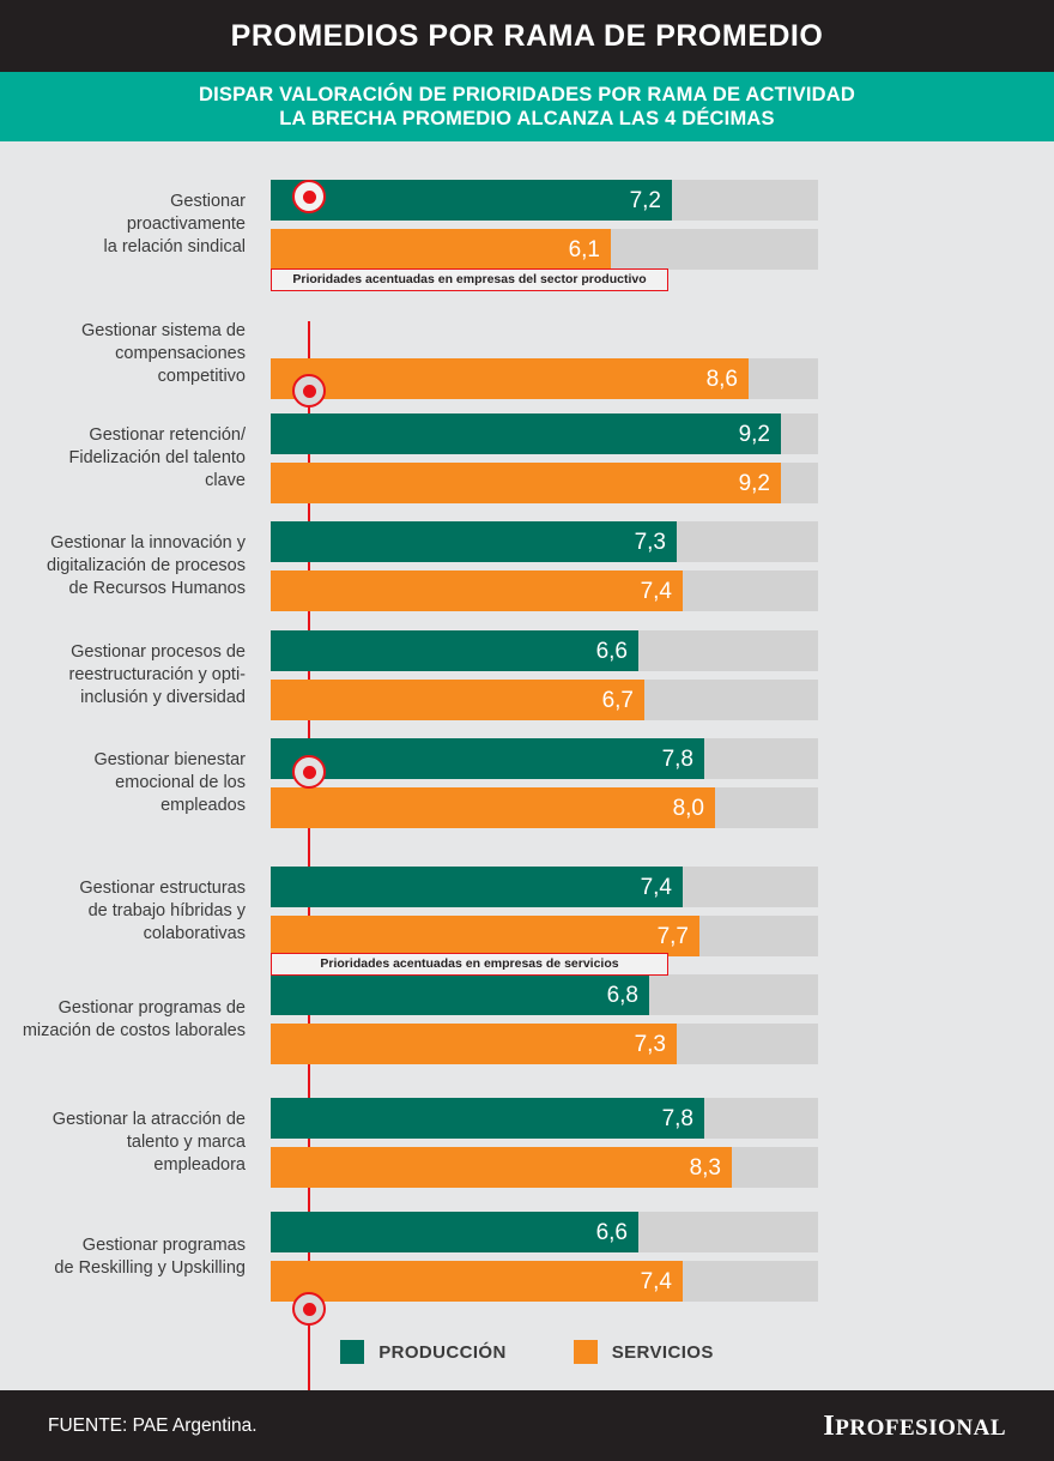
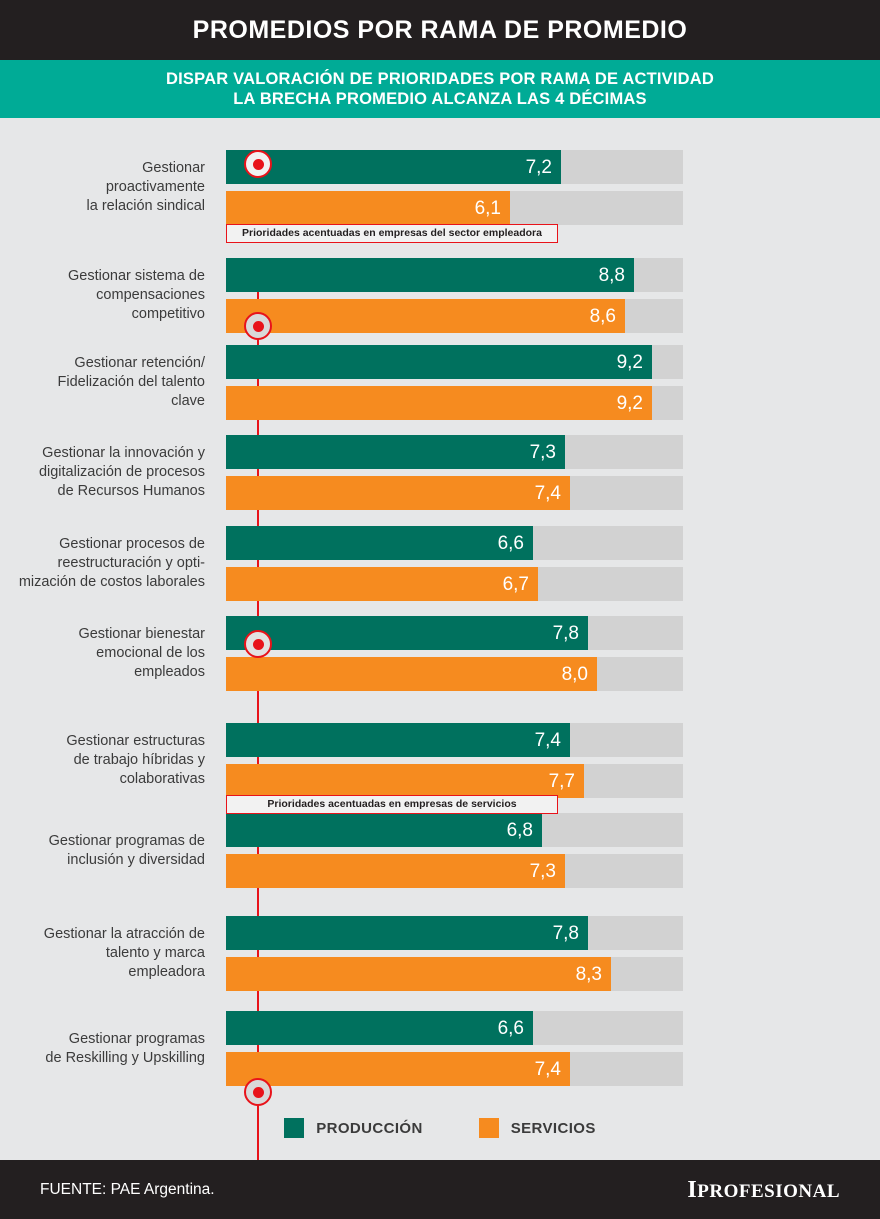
  PROMEDIOS POR RAMA DE PROMEDIO
  DISPAR VALORACIÓN DE PRIORIDADES POR RAMA DE ACTIVIDAD
  LA BRECHA PROMEDIO ALCANZA LAS 4 DÉCIMAS
  Gestionar
  proactivamente
  la relación sindical
  7,2
  6,1
  Gestionar sistema de
  compensaciones
  competitivo
+ 8,8
  8,6
  Gestionar retención/
  Fidelización del talento
  clave
  9,2
  9,2
  Gestionar la innovación y
  digitalización de procesos
  de Recursos Humanos
  7,3
  7,4
  Gestionar procesos de
  reestructuración y opti-
- inclusión y diversidad
+ mización de costos laborales
  6,6
  6,7
  Gestionar bienestar
  emocional de los
  empleados
  7,8
  8,0
  Gestionar estructuras
  de trabajo híbridas y
  colaborativas
  7,4
  7,7
  Gestionar programas de
- mización de costos laborales
+ inclusión y diversidad
  6,8
  7,3
  Gestionar la atracción de
  talento y marca
  empleadora
  7,8
  8,3
  Gestionar programas
  de Reskilling y Upskilling
  6,6
  7,4
- Prioridades acentuadas en empresas del sector productivo
+ Prioridades acentuadas en empresas del sector empleadora
  Prioridades acentuadas en empresas de servicios
  PRODUCCIÓN
  SERVICIOS
  FUENTE: PAE Argentina.
  IPROFESIONAL
